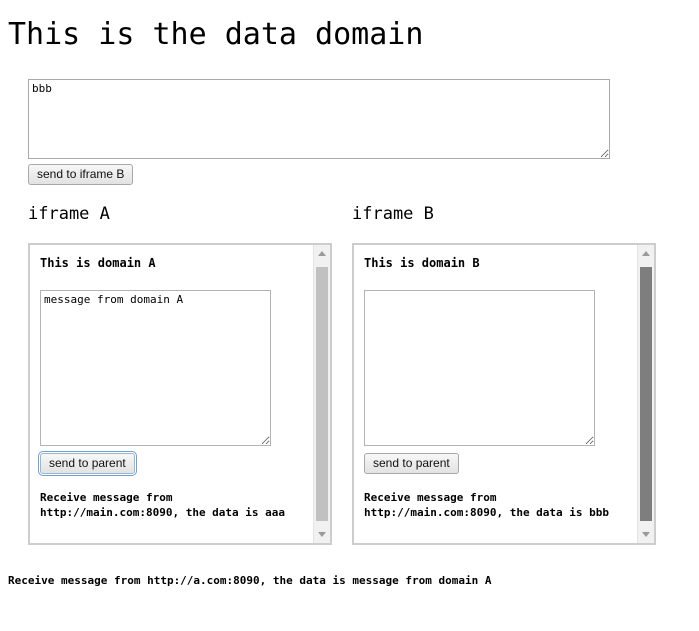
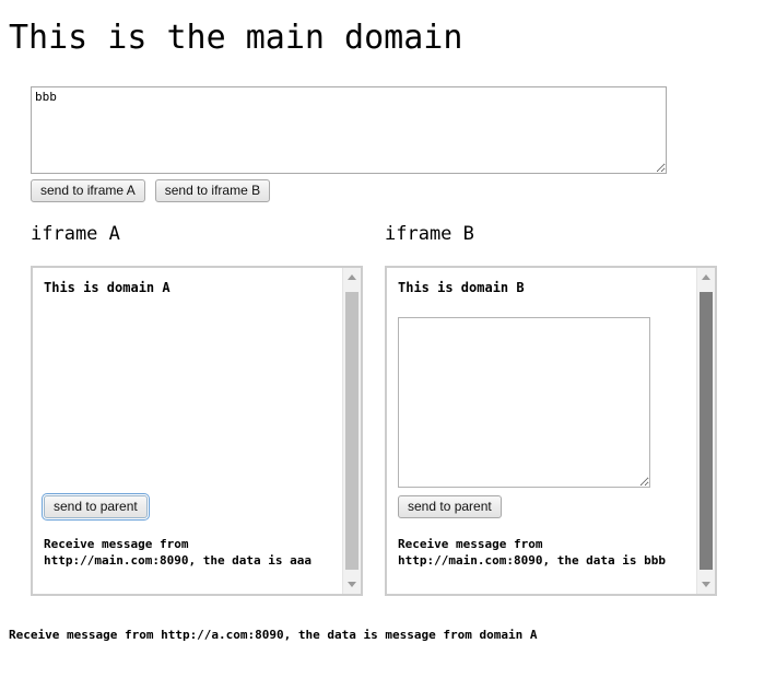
- This is the data domain
+ This is the main domain
  bbb
+ send to iframe A
  send to iframe B
  iframe A
  iframe B
  This is domain A
- message from domain A
  send to parent
  Receive message from
  http://main.com:8090, the data is aaa
  This is domain B
  send to parent
  Receive message from
  http://main.com:8090, the data is bbb
  Receive message from http://a.com:8090, the data is message from domain A
